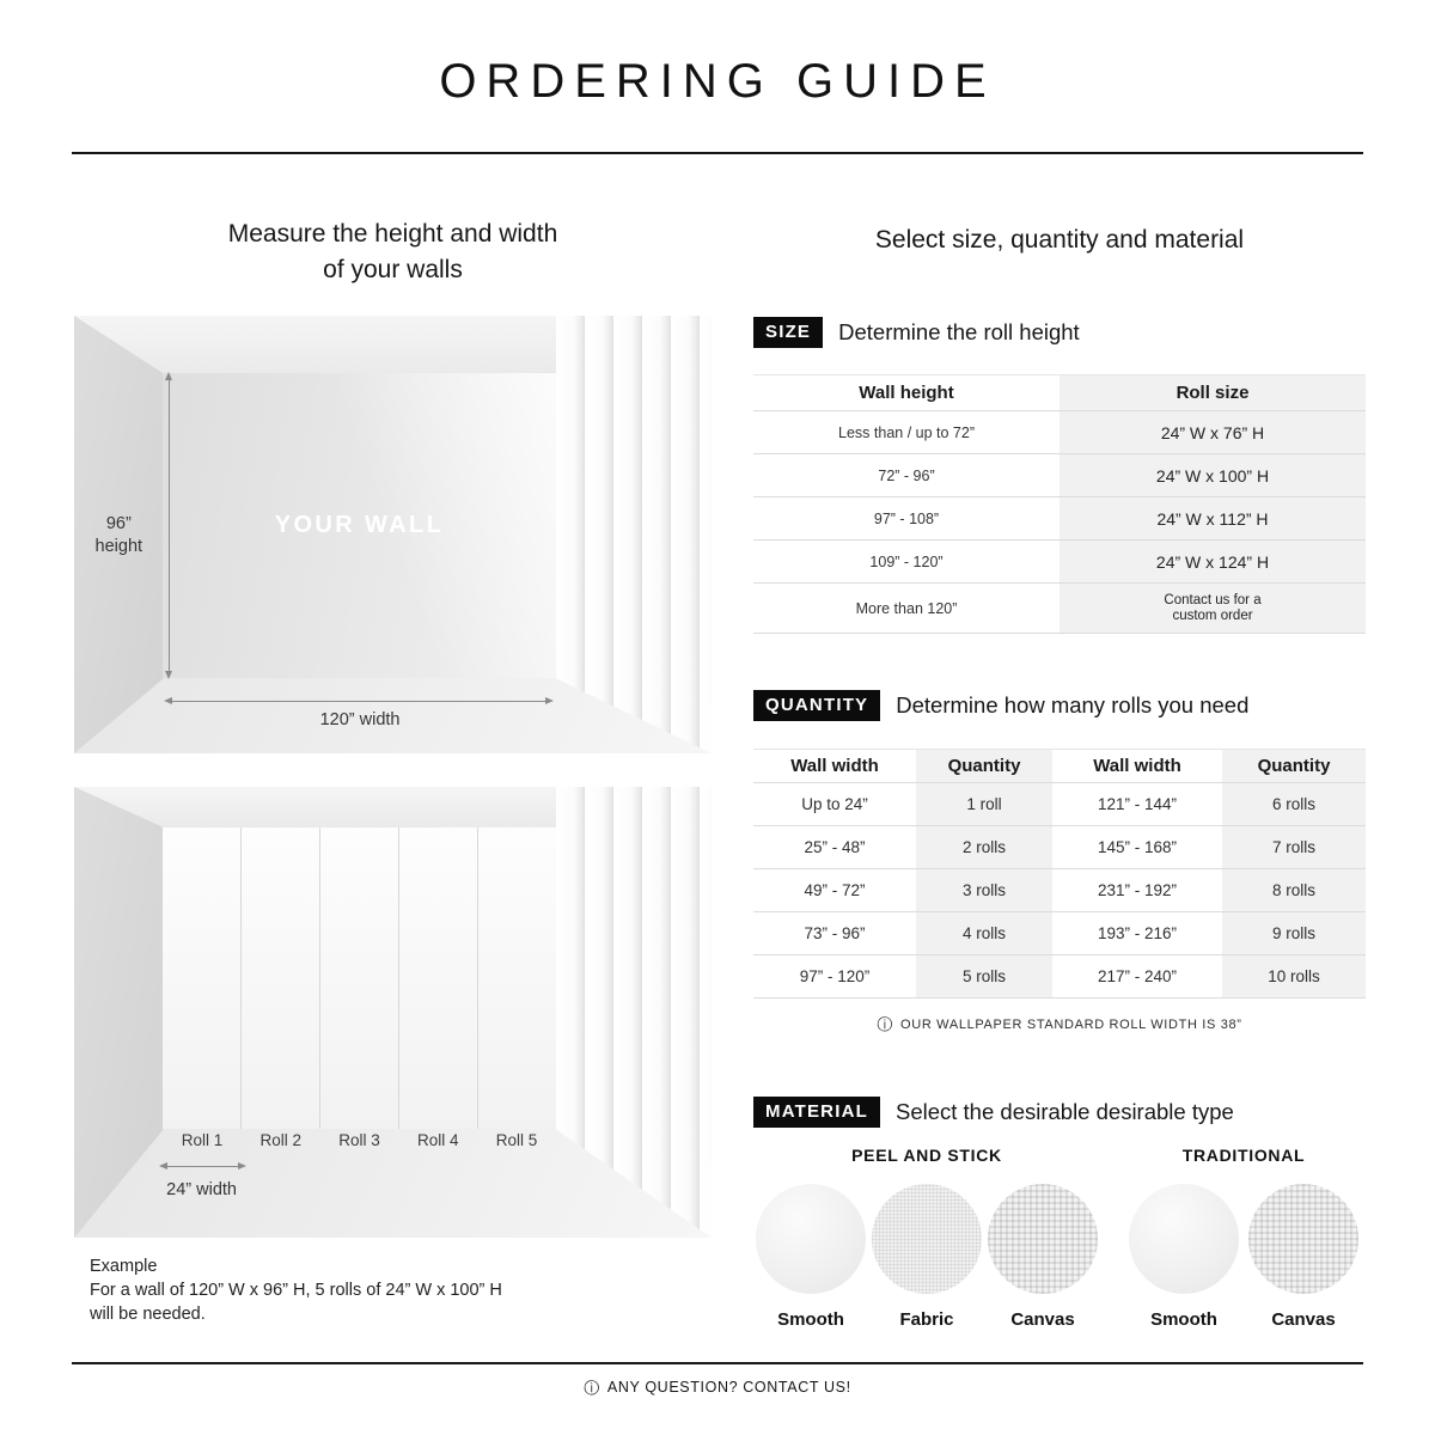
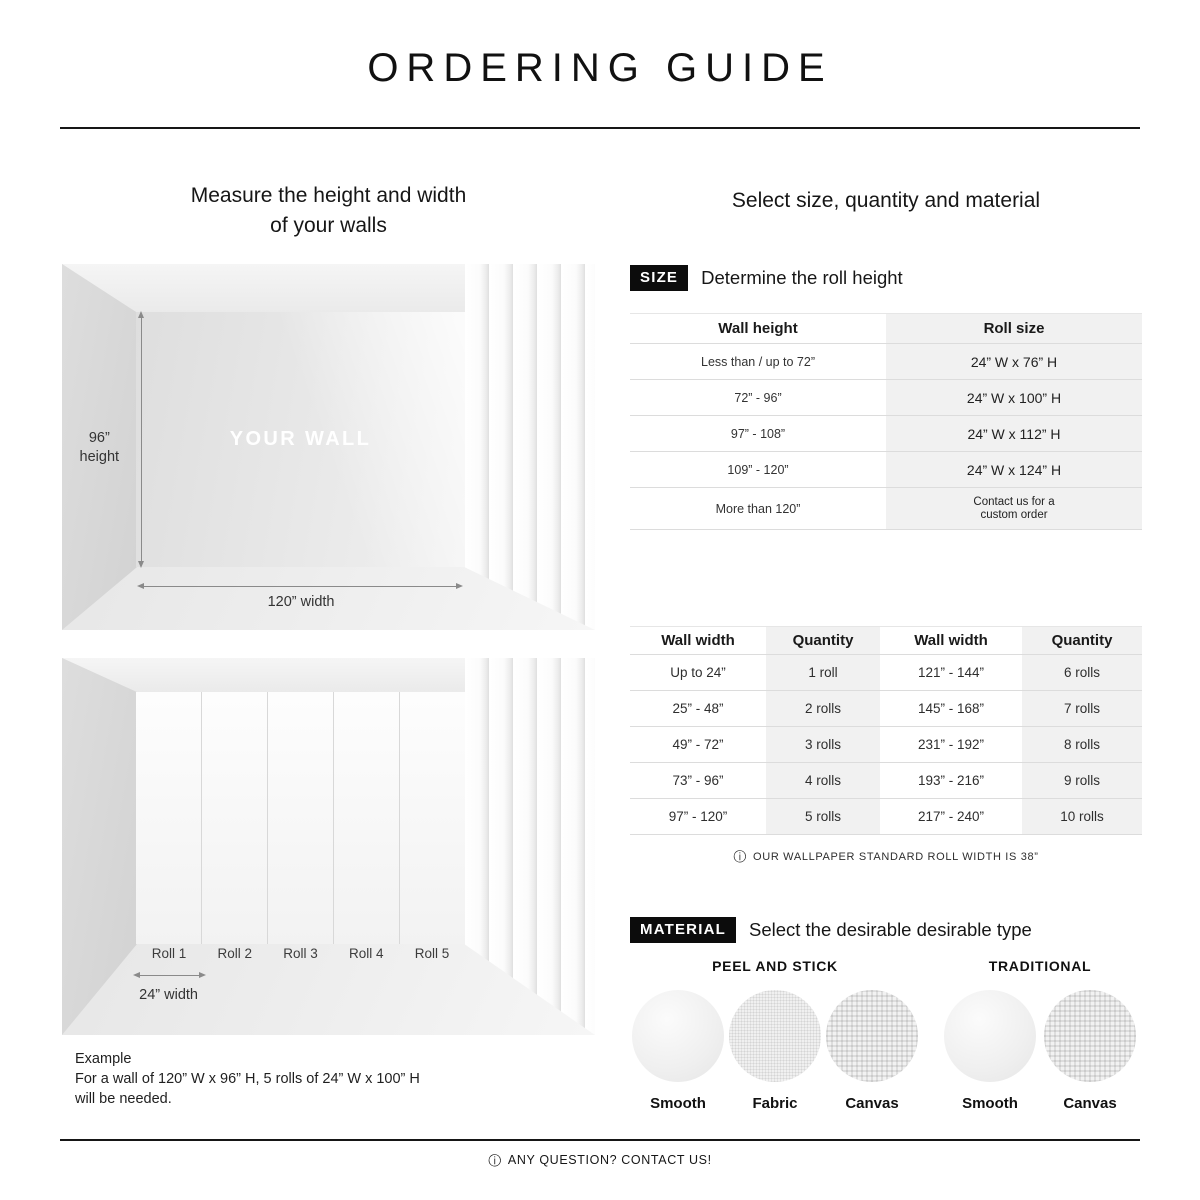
  ORDERING GUIDE
  Measure the height and width
  of your walls
  YOUR WALL
  96”
  height
  120” width
  Roll 1
  Roll 2
  Roll 3
  Roll 4
  Roll 5
  24” width
  Example
  For a wall of 120” W x 96” H, 5 rolls of 24” W x 100” H
  will be needed.
  Select size, quantity and material
  SIZE
  Determine the roll height
  Wall height
  Roll size
  Less than / up to 72”
  24” W x 76” H
  72” - 96”
  24” W x 100” H
  97” - 108”
  24” W x 112” H
  109” - 120”
  24” W x 124” H
  More than 120”
  Contact us for a custom order
- QUANTITY
- Determine how many rolls you need
  Wall width
  Quantity
  Wall width
  Quantity
  Up to 24”
  1 roll
  121” - 144”
  6 rolls
  25” - 48”
  2 rolls
  145” - 168”
  7 rolls
  49” - 72”
  3 rolls
  231” - 192”
  8 rolls
  73” - 96”
  4 rolls
  193” - 216”
  9 rolls
  97” - 120”
  5 rolls
  217” - 240”
  10 rolls
  ⓘ OUR WALLPAPER STANDARD ROLL WIDTH IS 38”
  MATERIAL
  Select the desirable desirable type
  PEEL AND STICK
  Smooth
  Fabric
  Canvas
  TRADITIONAL
  Smooth
  Canvas
  ⓘ ANY QUESTION? CONTACT US!
